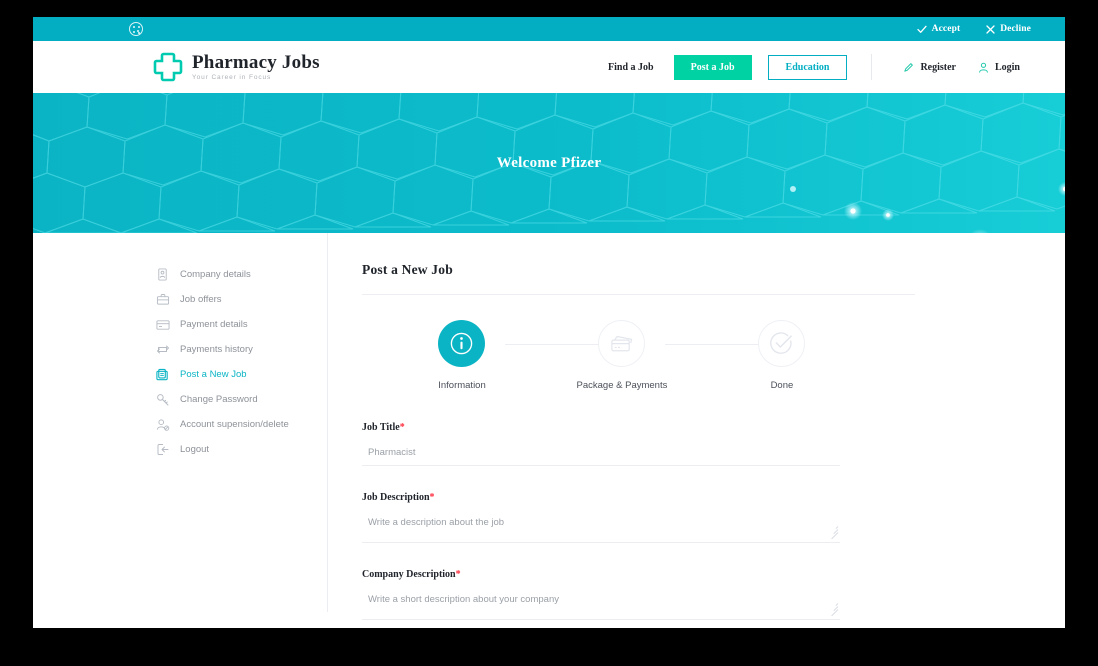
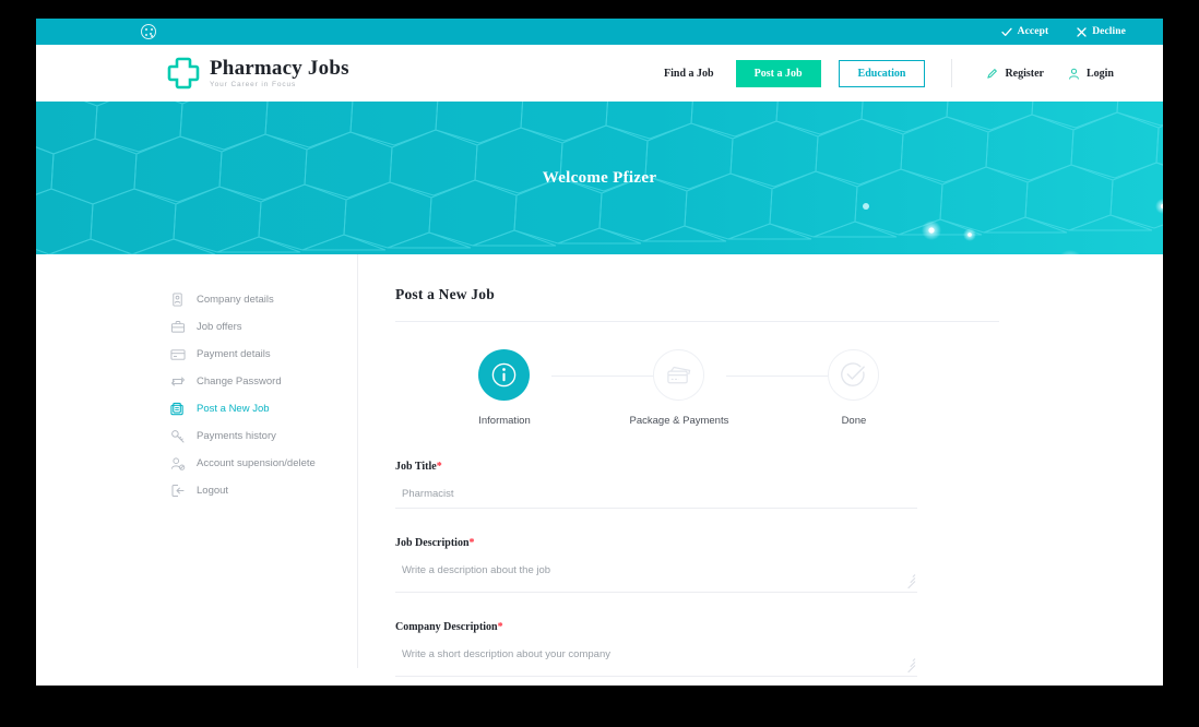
  Accept
  Decline
  Pharmacy Jobs
  Find a Job
  Post a Job
  Education
  Register
  Login
  Welcome Pfizer
  Company details
  Job offers
  Payment details
- Payments history
+ Change Password
  Post a New Job
- Change Password
+ Payments history
  Account supension/delete
  Logout
  Post a New Job
  Information
  Package & Payments
  Done
  Job Title*
  Pharmacist
  Job Description*
  Write a description about the job
  Company Description*
  Write a short description about your company
